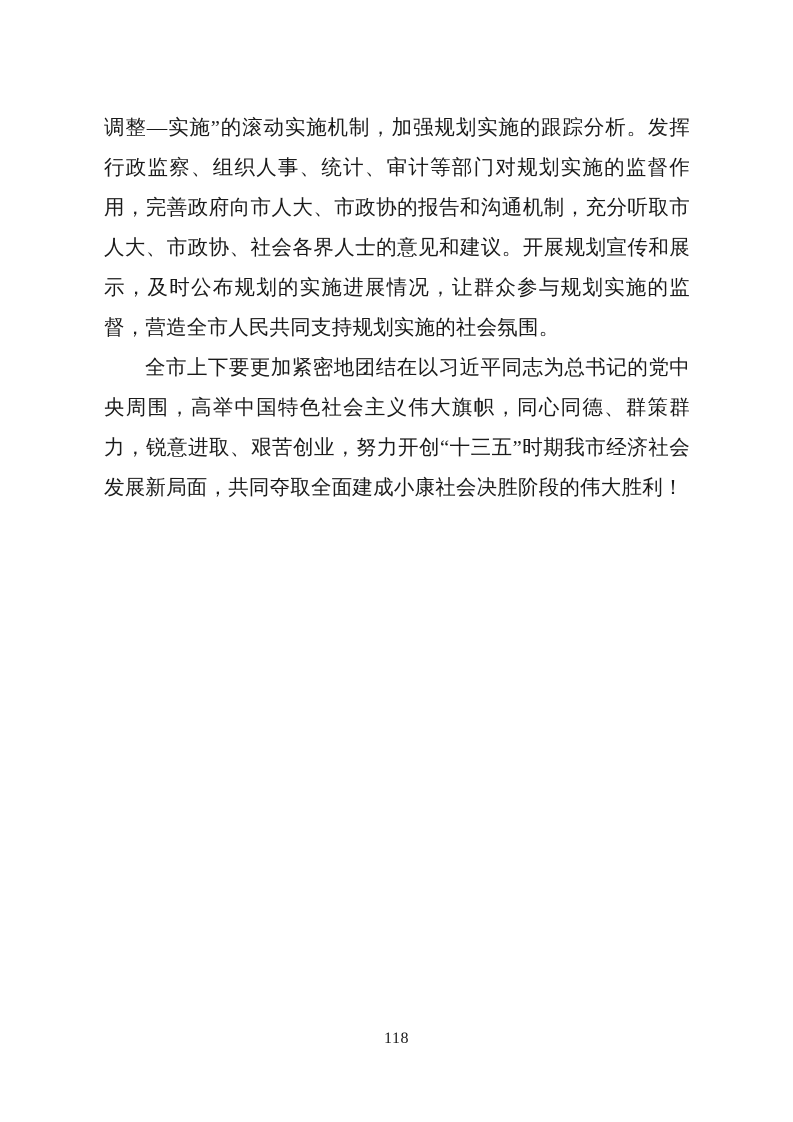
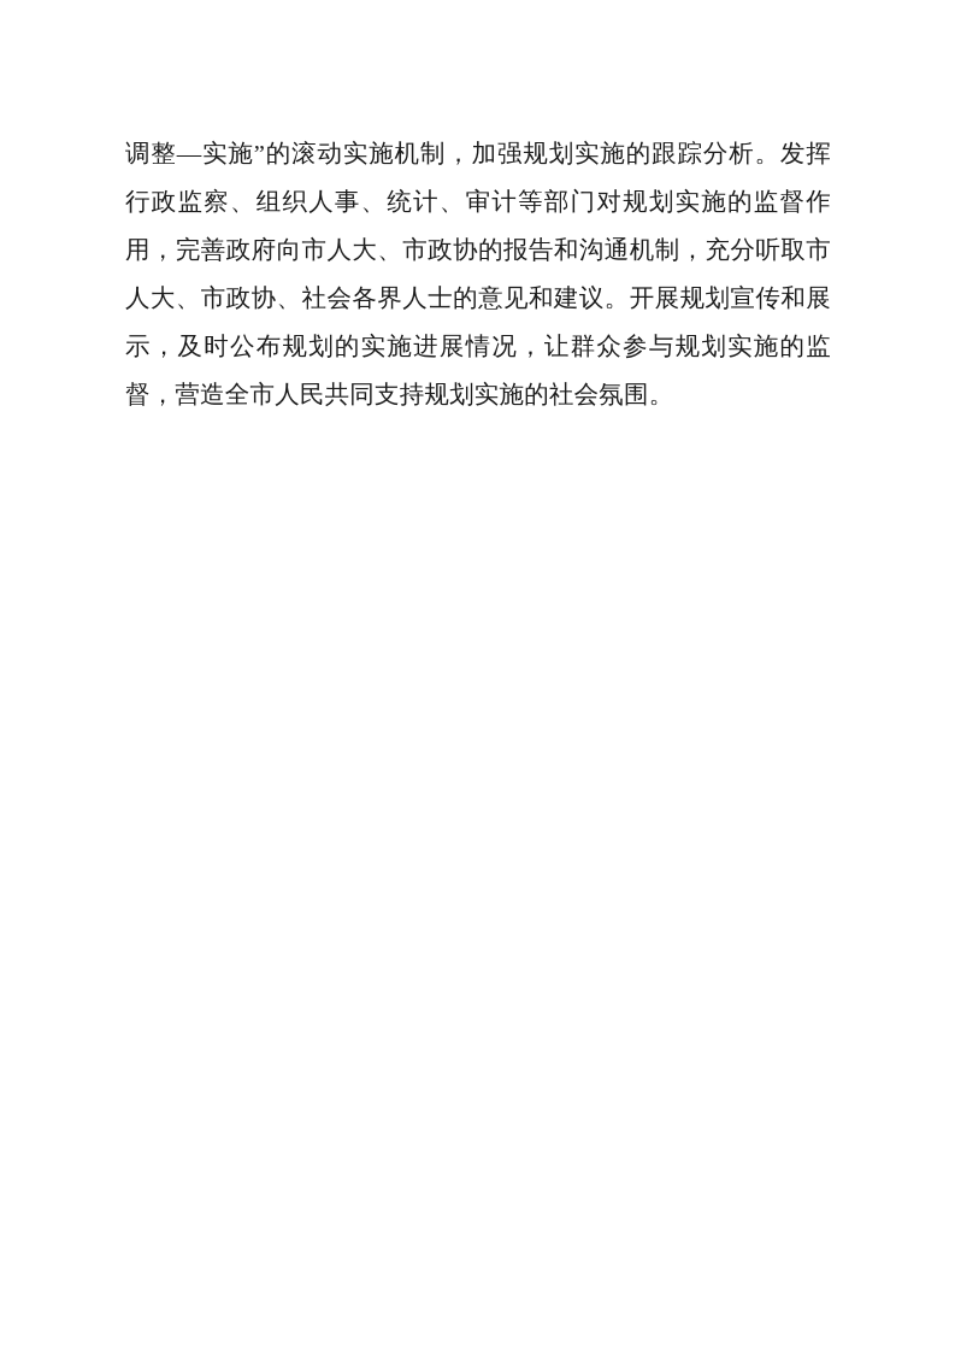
  调整—实施”的滚动实施机制，加强规划实施的跟踪分析。发挥行政监察、组织人事、统计、审计等部门对规划实施的监督作用，完善政府向市人大、市政协的报告和沟通机制，充分听取市人大、市政协、社会各界人士的意见和建议。开展规划宣传和展示，及时公布规划的实施进展情况，让群众参与规划实施的监督，营造全市人民共同支持规划实施的社会氛围。
- 全市上下要更加紧密地团结在以习近平同志为总书记的党中央周围，高举中国特色社会主义伟大旗帜，同心同德、群策群力，锐意进取、艰苦创业，努力开创“十三五”时期我市经济社会发展新局面，共同夺取全面建成小康社会决胜阶段的伟大胜利！
- 118
